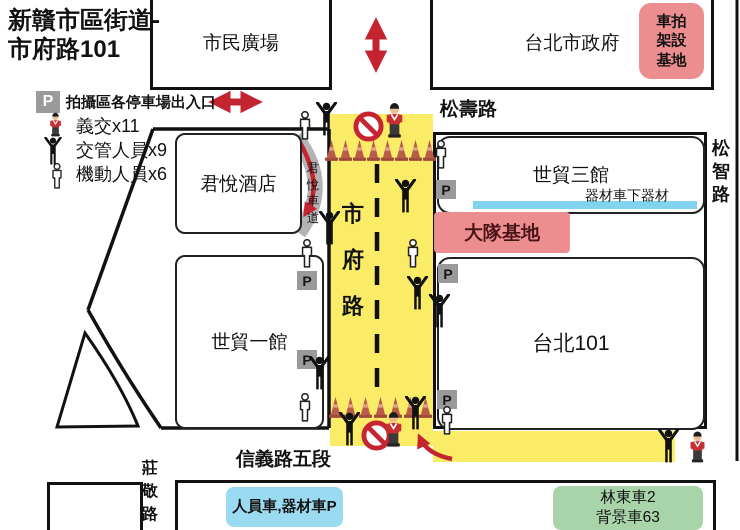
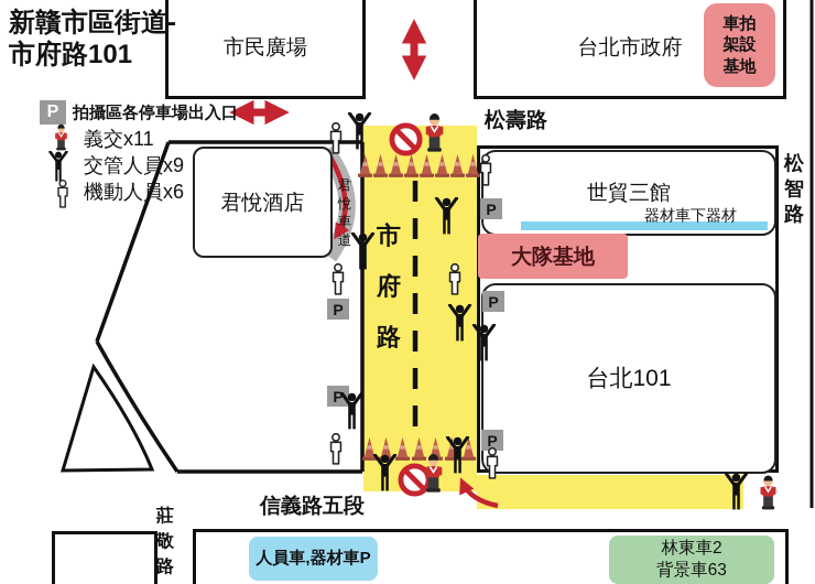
  新贛市區街道-
  市府路101
  P
  拍攝區各停車場出入口
  義交x11
  交管人員x9
  機動人員x6
  市民廣場
  台北市政府
  車拍架設基地
  君悅酒店
- 世貿一館
  世貿三館
  器材車下器材
  大隊基地
  台北101
  人員車,器材車P
  林東車2
  背景車63
  松壽路
  松智路
  市府路
  信義路五段
  莊敬路
  君悅車道
  P
  P
  P
  P
  P
